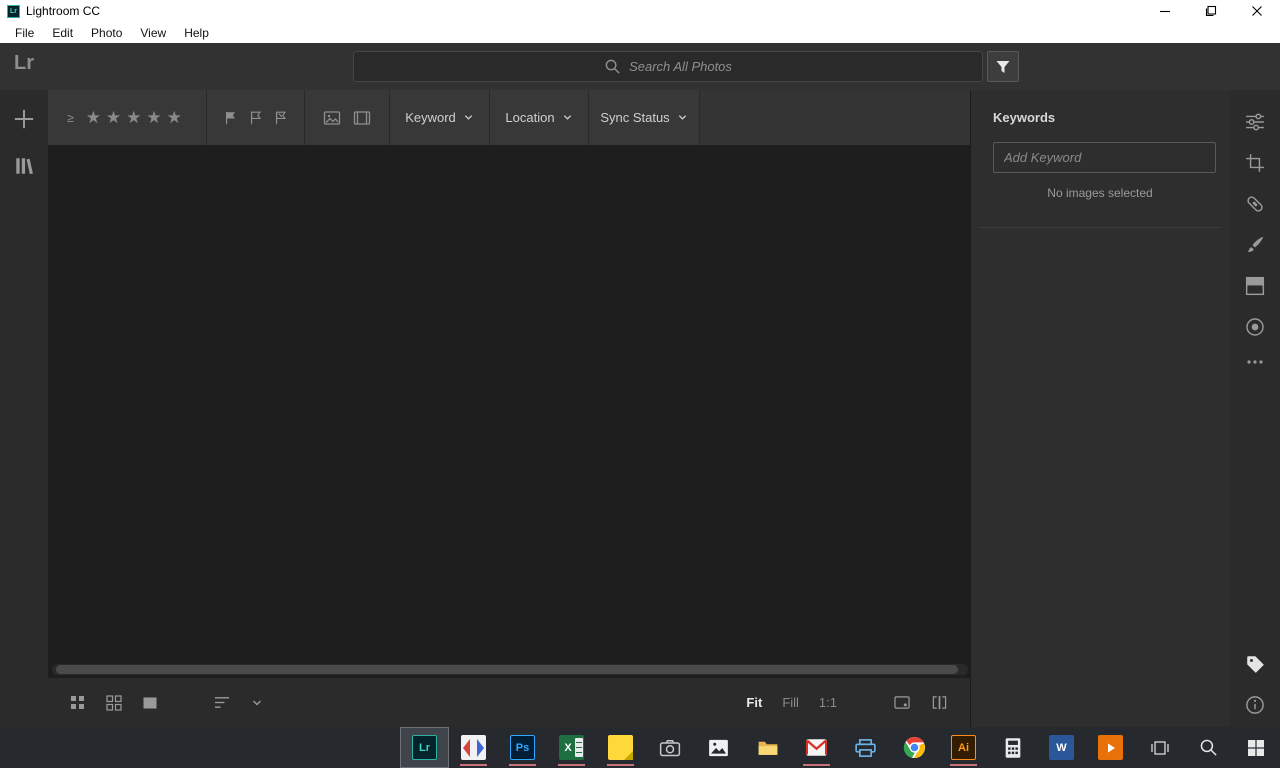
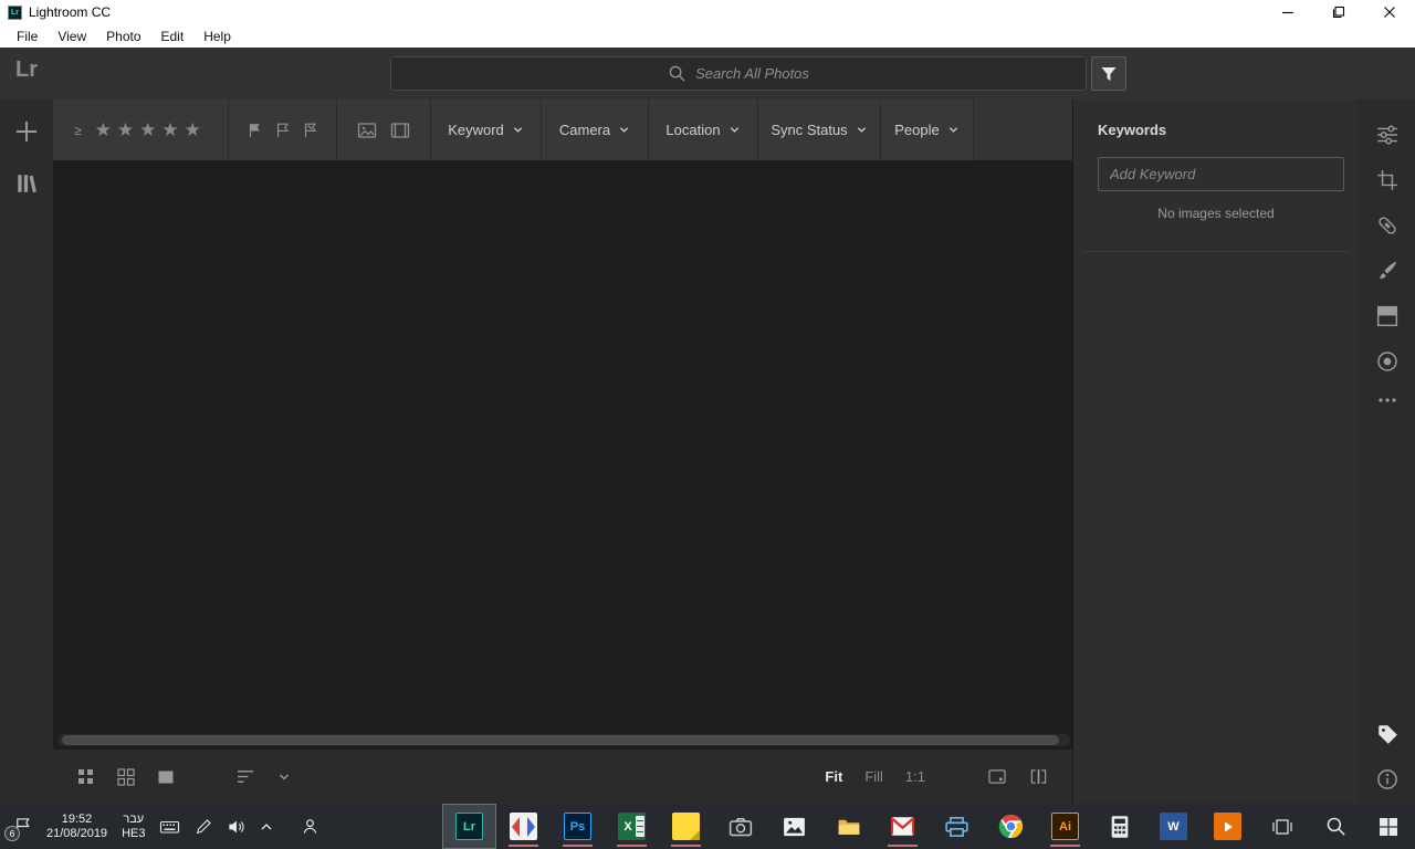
  Lightroom CC
  File
- Edit
+ View
  Photo
- View
+ Edit
  Help
  Lr
  Search All Photos
  ≥
  ★★★★★
  Keyword
+ Camera
  Location
  Sync Status
+ People
  Fit
  Fill
  1:1
  Keywords
  Add Keyword
  No images selected
+ 6
+ 19:52
+ 21/08/2019
+ עבר
+ HE3
  Lr
  Ps
  X
  Ai
  W
